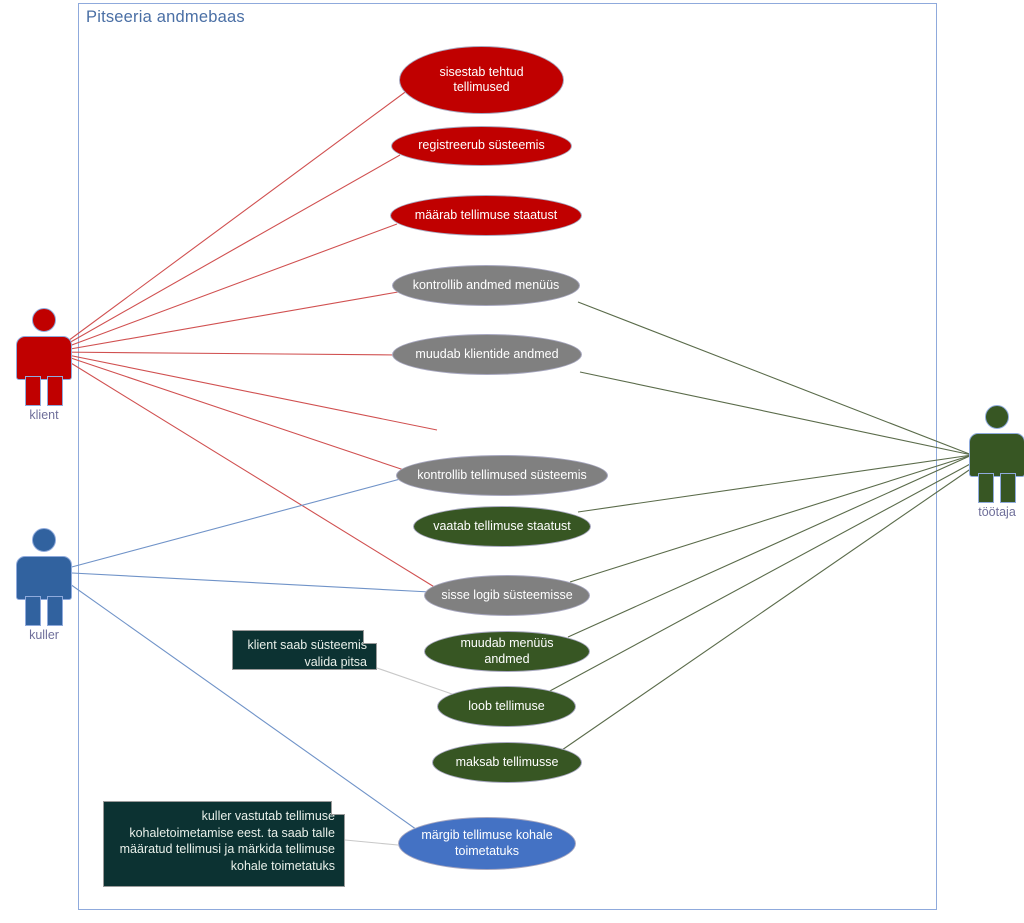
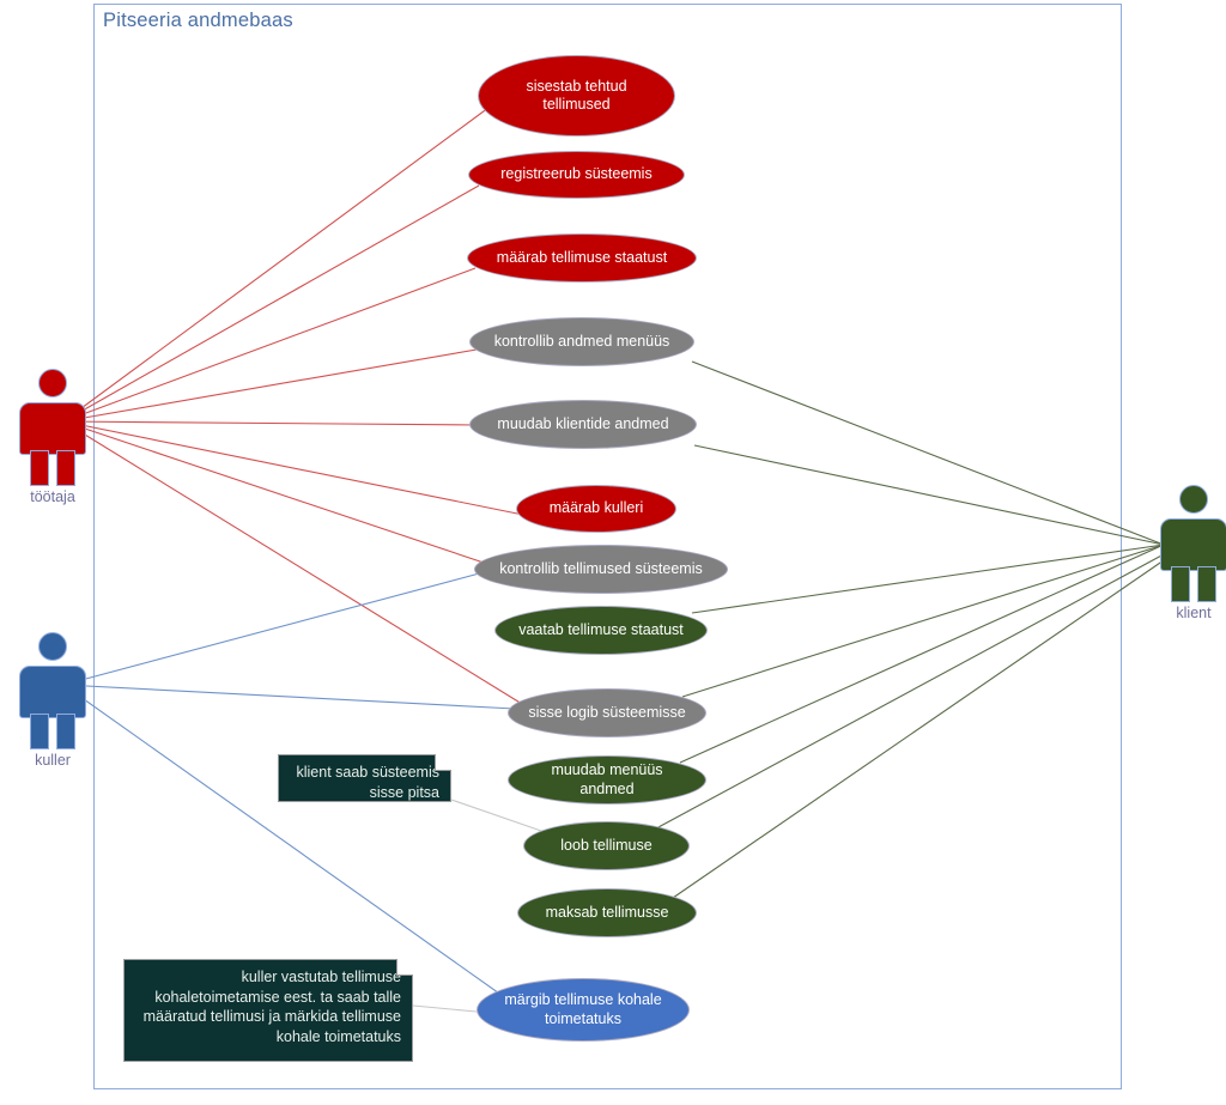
  Pitseeria andmebaas
- klient
+ töötaja
  kuller
- töötaja
+ klient
  sisestab tehtud tellimused
  registreerub süsteemis
  määrab tellimuse staatust
  kontrollib andmed menüüs
  muudab klientide andmed
+ määrab kulleri
  kontrollib tellimused süsteemis
  vaatab tellimuse staatust
  sisse logib süsteemisse
  muudab menüüs andmed
  loob tellimuse
  maksab tellimusse
  märgib tellimuse kohale toimetatuks
- klient saab süsteemis valida pitsa
+ klient saab süsteemis sisse pitsa
  kuller vastutab tellimuse kohaletoimetamise eest. ta saab talle määratud tellimusi ja märkida tellimuse kohale toimetatuks
